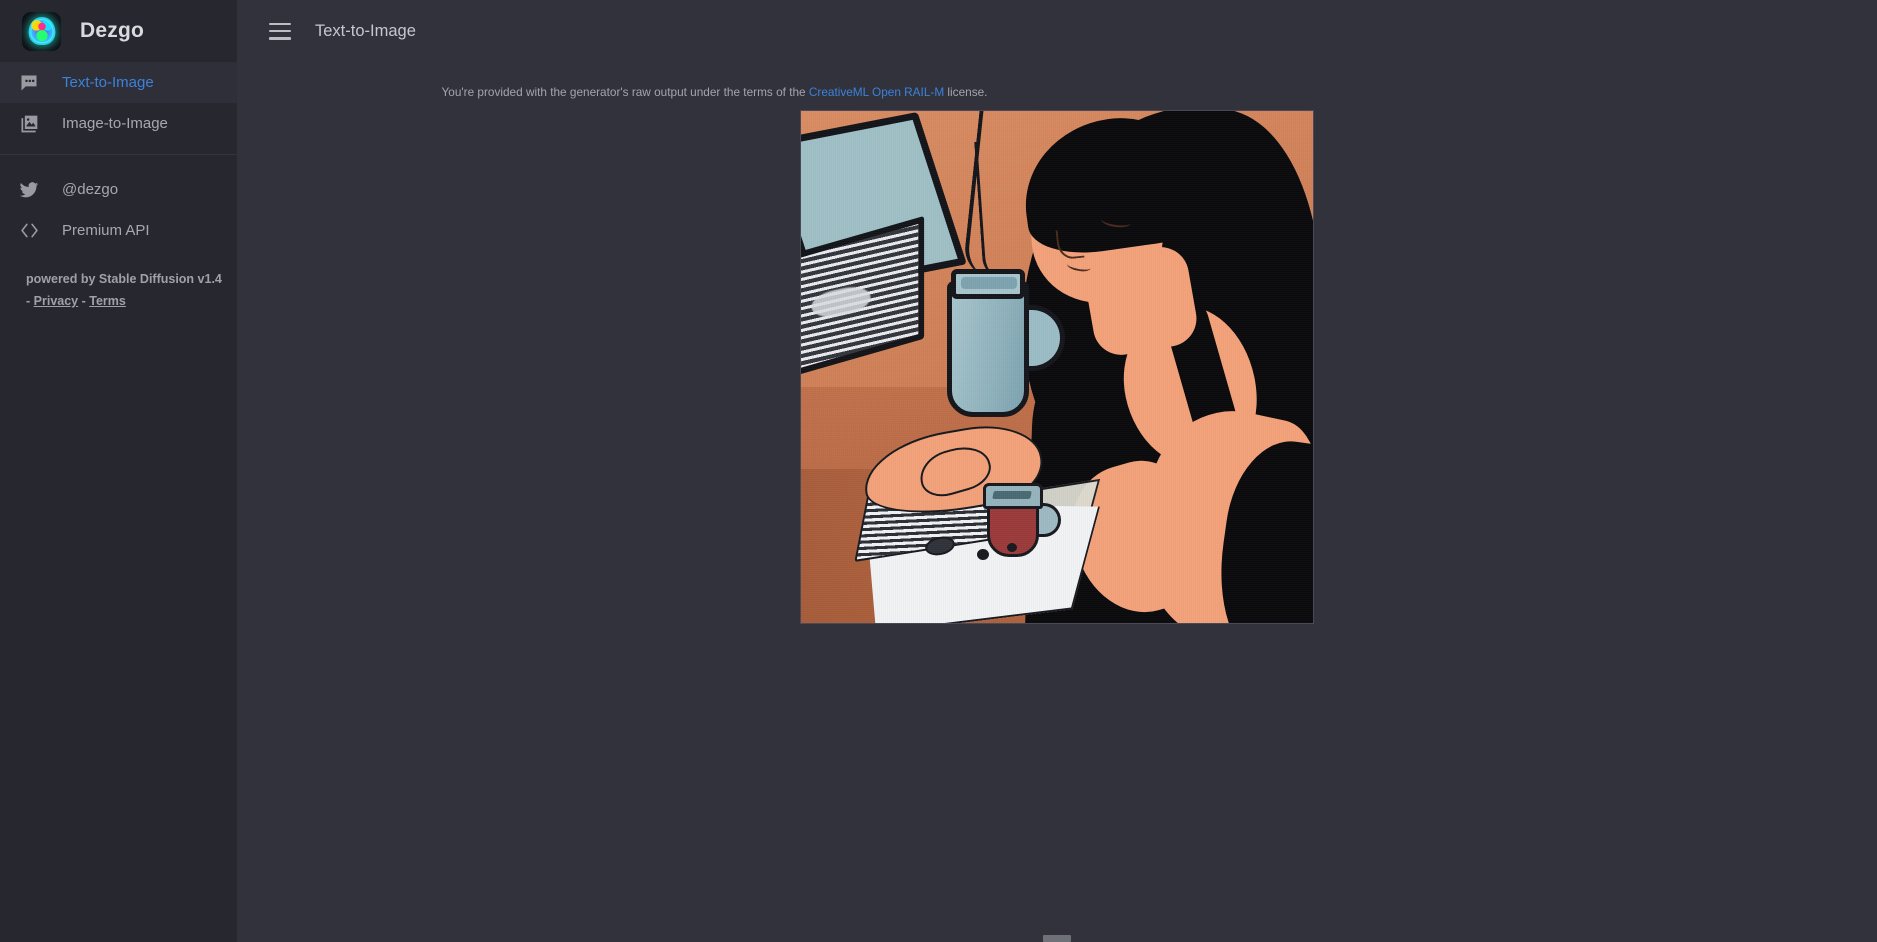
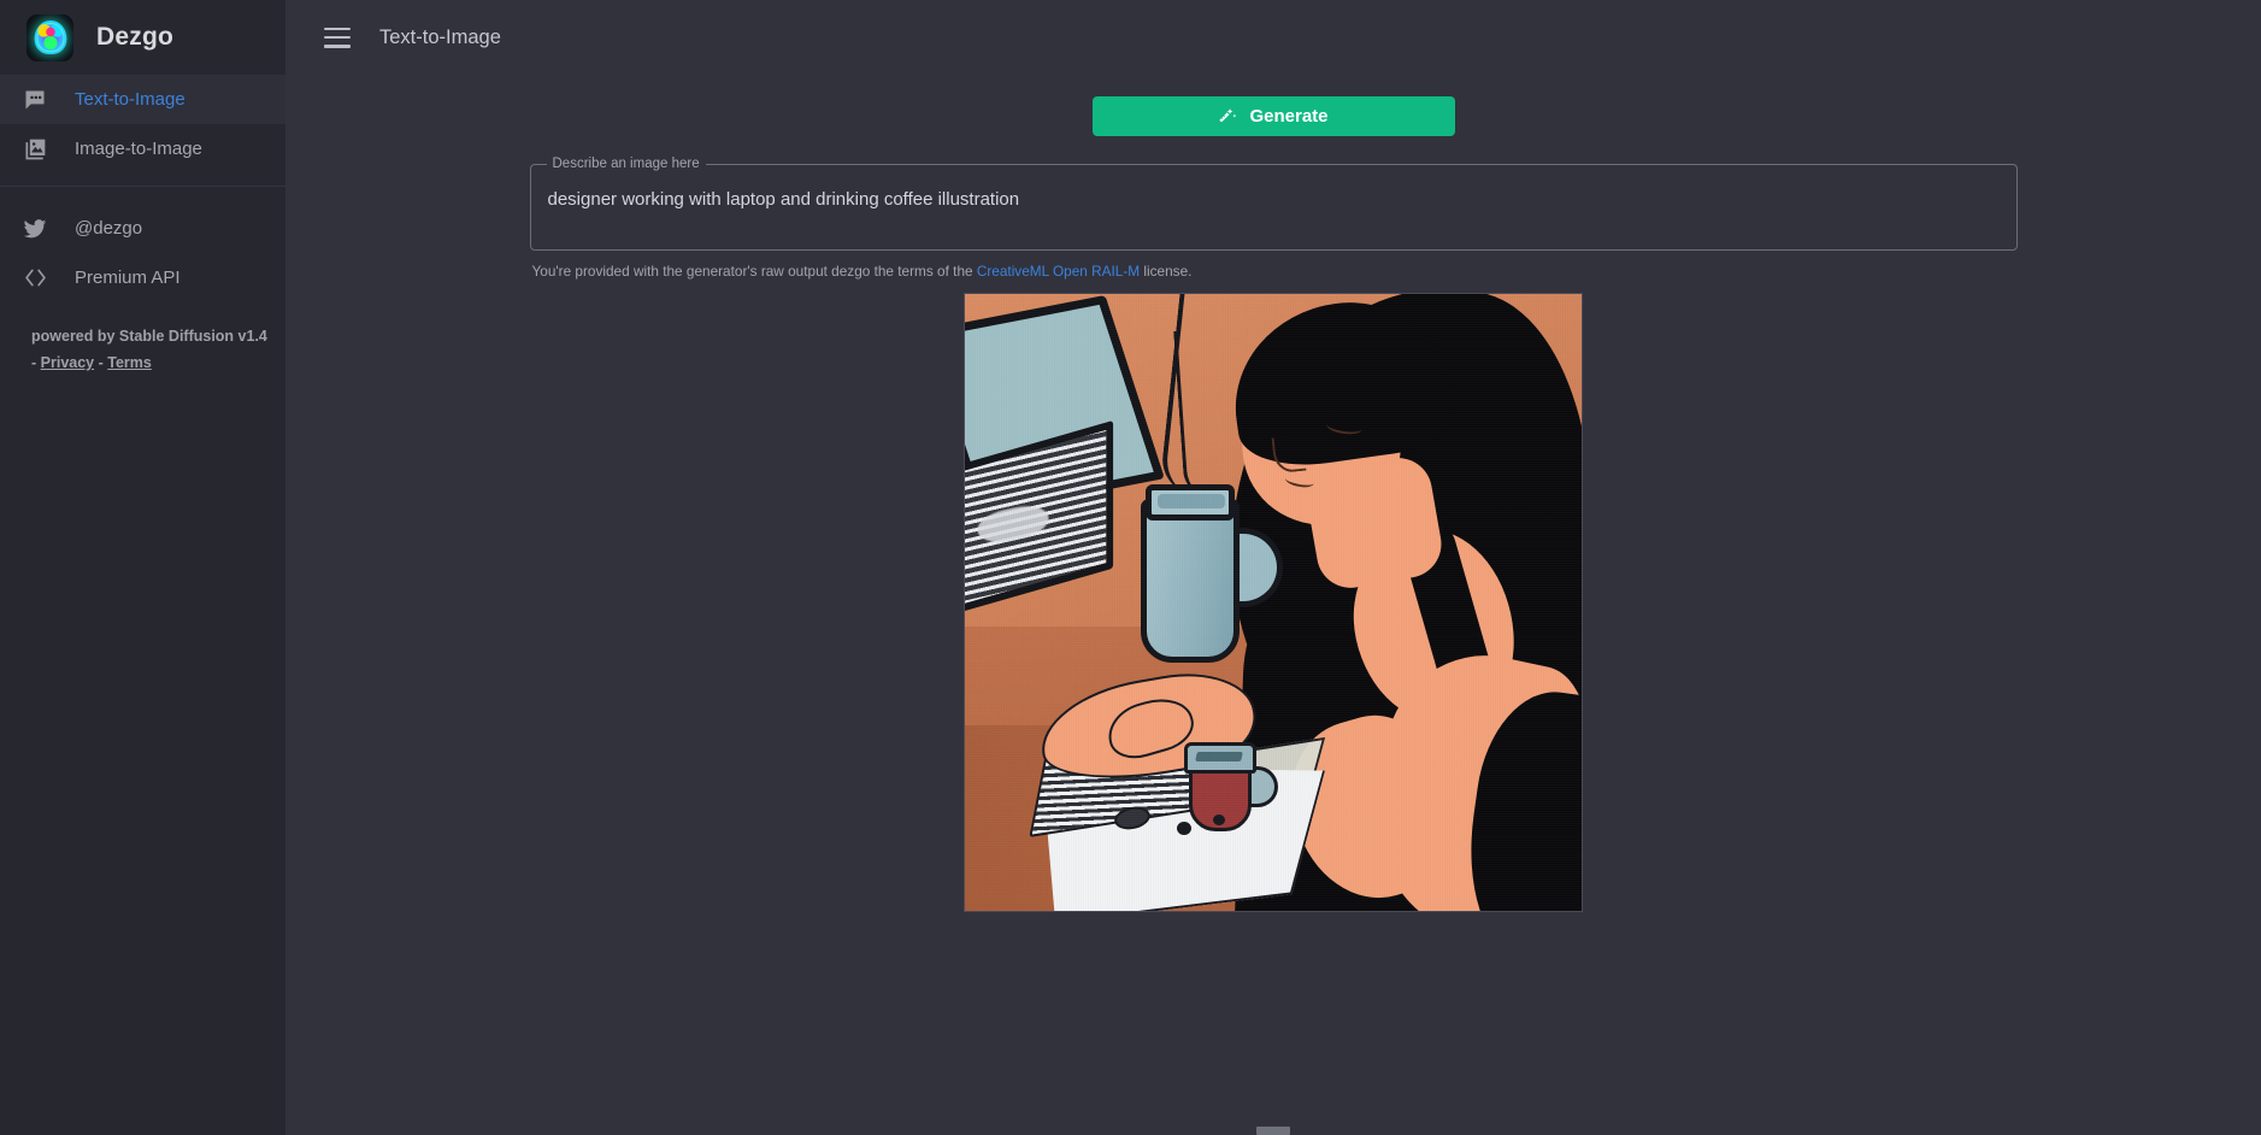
  Dezgo
  Text-to-Image
  Image-to-Image
  @dezgo
  Premium API
  powered by Stable Diffusion v1.4
  - Privacy - Terms
  Text-to-Image
+ Generate
+ Describe an image here
+ designer working with laptop and drinking coffee illustration
- You're provided with the generator's raw output under the terms of the CreativeML Open RAIL-M license.
+ You're provided with the generator's raw output dezgo the terms of the CreativeML Open RAIL-M license.
